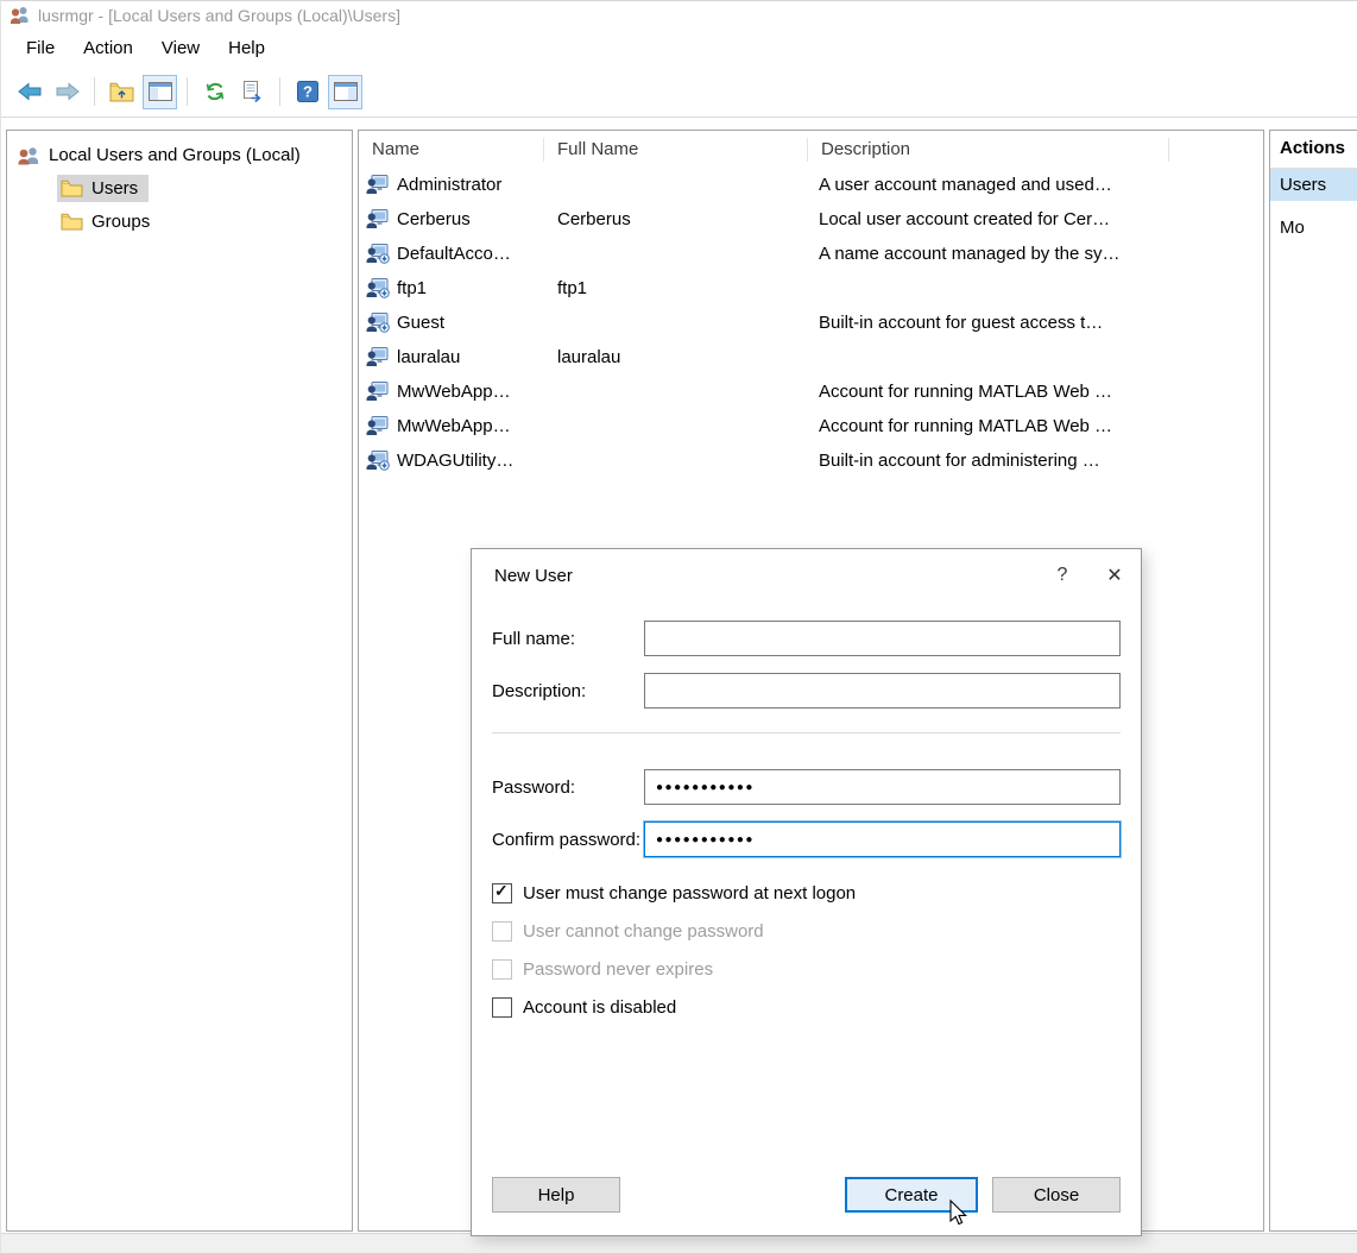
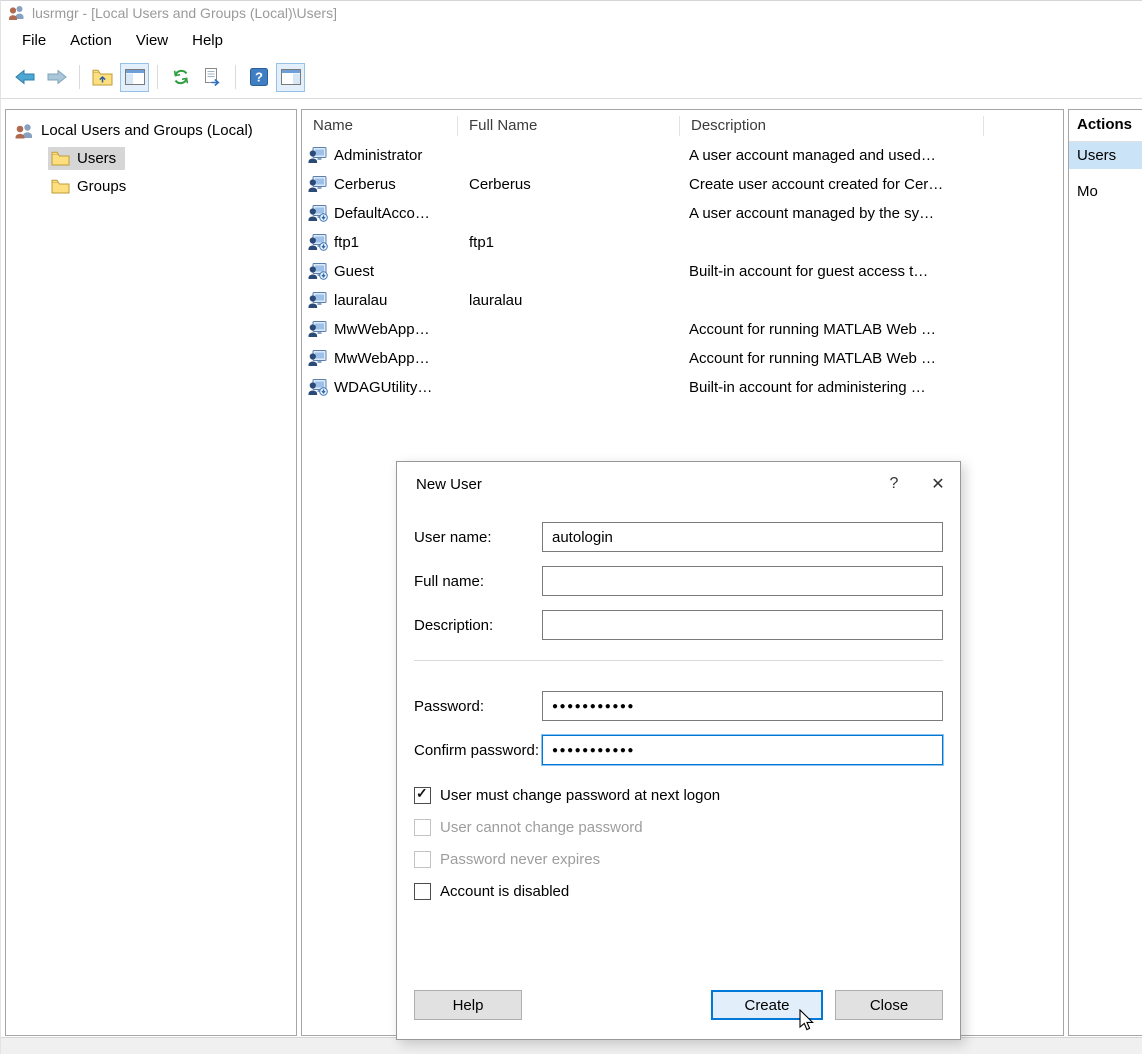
  lusrmgr - [Local Users and Groups (Local)\Users]
  File
  Action
  View
  Help
  ?
  Local Users and Groups (Local)
  Users
  Groups
  Name
  Full Name
  Description
  Administrator
  A user account managed and used…
  Cerberus
  Cerberus
- Local user account created for Cer…
+ Create user account created for Cer…
  DefaultAcco…
- A name account managed by the sy…
+ A user account managed by the sy…
  ftp1
  ftp1
  Guest
  Built-in account for guest access t…
  lauralau
  lauralau
  MwWebApp…
  Account for running MATLAB Web …
  MwWebApp…
  Account for running MATLAB Web …
  WDAGUtility…
  Built-in account for administering …
  Actions
  Users
  Mo
  New User
  ?
  ✕
+ User name:
+ autologin
  Full name:
  Description:
  Password:
  ●●●●●●●●●●●
  Confirm password:
  ●●●●●●●●●●●
  User must change password at next logon
  User cannot change password
  Password never expires
  Account is disabled
  Help
  Create
  Close
